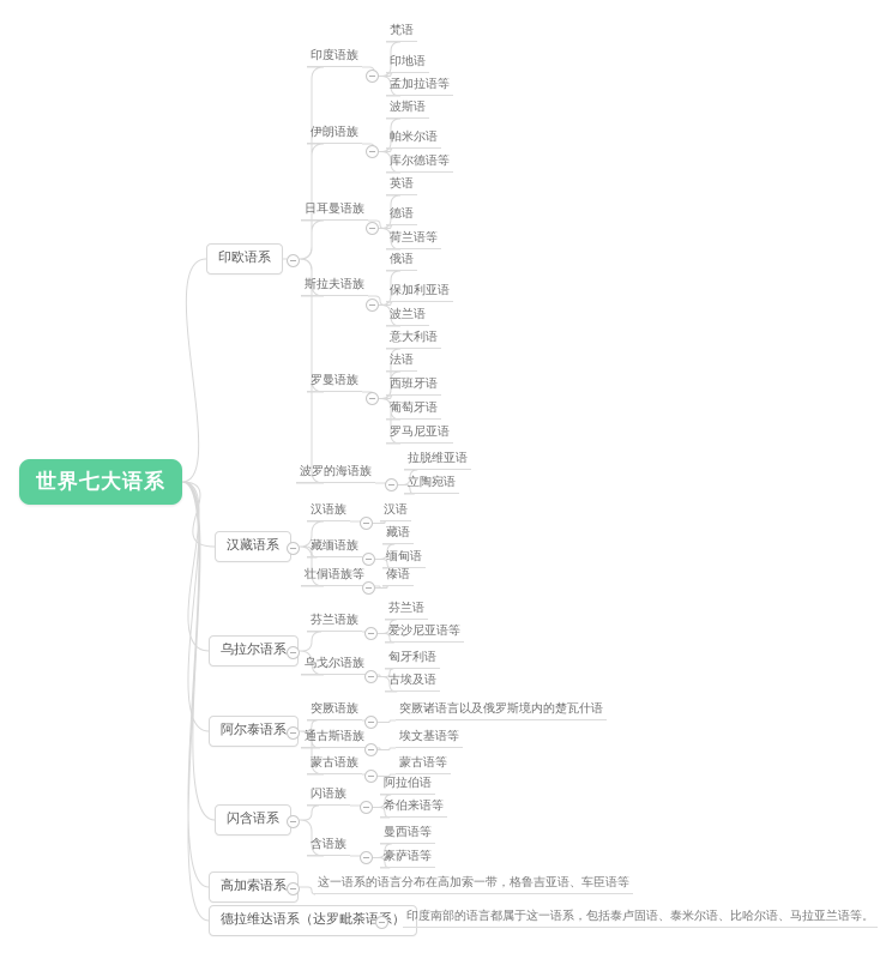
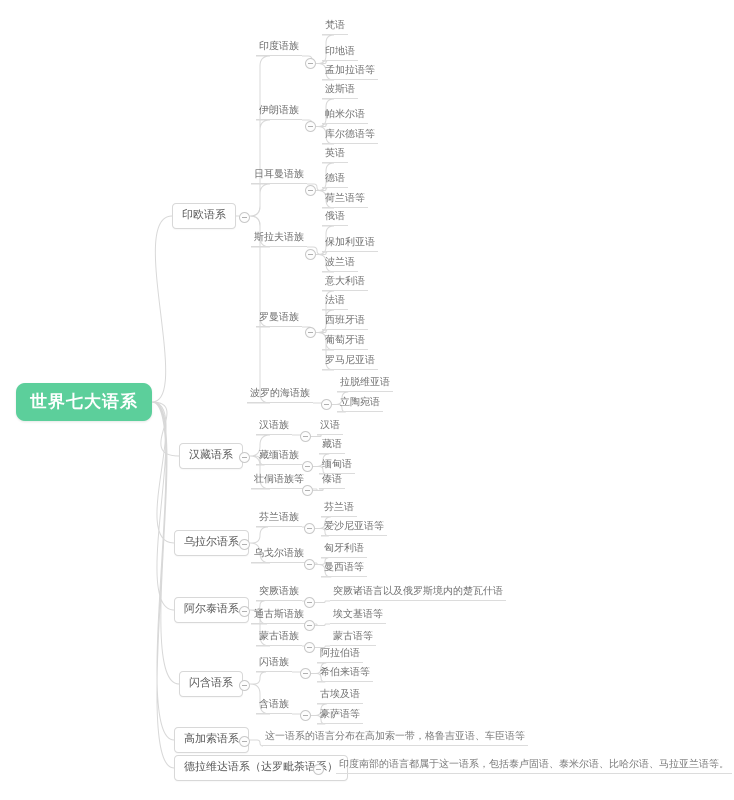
  世界七大语系
  印欧语系
  印度语族
  梵语
  印地语
  孟加拉语等
  伊朗语族
  波斯语
  帕米尔语
  库尔德语等
  日耳曼语族
  英语
  德语
  荷兰语等
  斯拉夫语族
  俄语
  保加利亚语
  波兰语
  罗曼语族
  意大利语
  法语
  西班牙语
  葡萄牙语
  罗马尼亚语
  波罗的海语族
  拉脱维亚语
  立陶宛语
  汉藏语系
  汉语族
  汉语
  藏缅语族
  藏语
  缅甸语
  壮侗语族等
  傣语
  乌拉尔语系
  芬兰语族
  芬兰语
  爱沙尼亚语等
  乌戈尔语族
  匈牙利语
- 古埃及语
+ 曼西语等
  阿尔泰语系
  突厥语族
  突厥诸语言以及俄罗斯境内的楚瓦什语
  通古斯语族
  埃文基语等
  蒙古语族
  蒙古语等
  闪含语系
  闪语族
  阿拉伯语
  希伯来语等
  含语族
- 曼西语等
+ 古埃及语
  豪萨语等
  高加索语系
  这一语系的语言分布在高加索一带，格鲁吉亚语、车臣语等
  德拉维达语系（达罗毗荼语）
  印度南部的语言都属于这一语系，包括泰卢固语、泰米尔语、比哈尔语、马拉亚兰语等。
